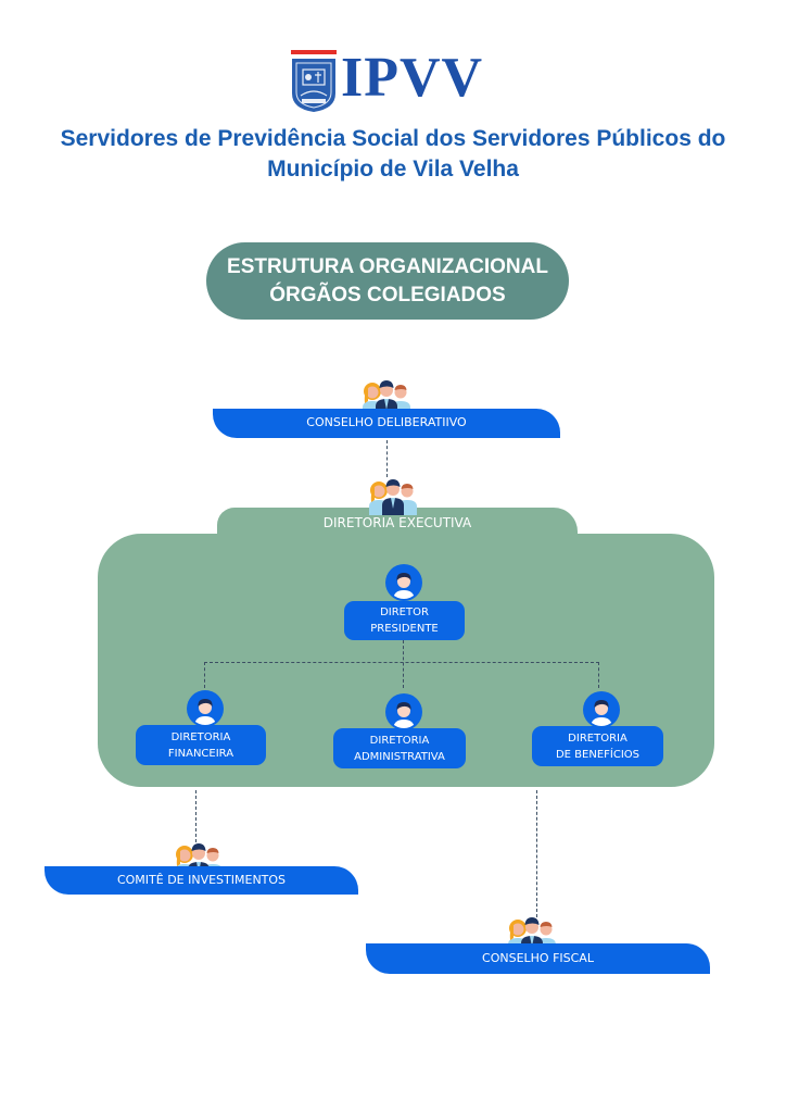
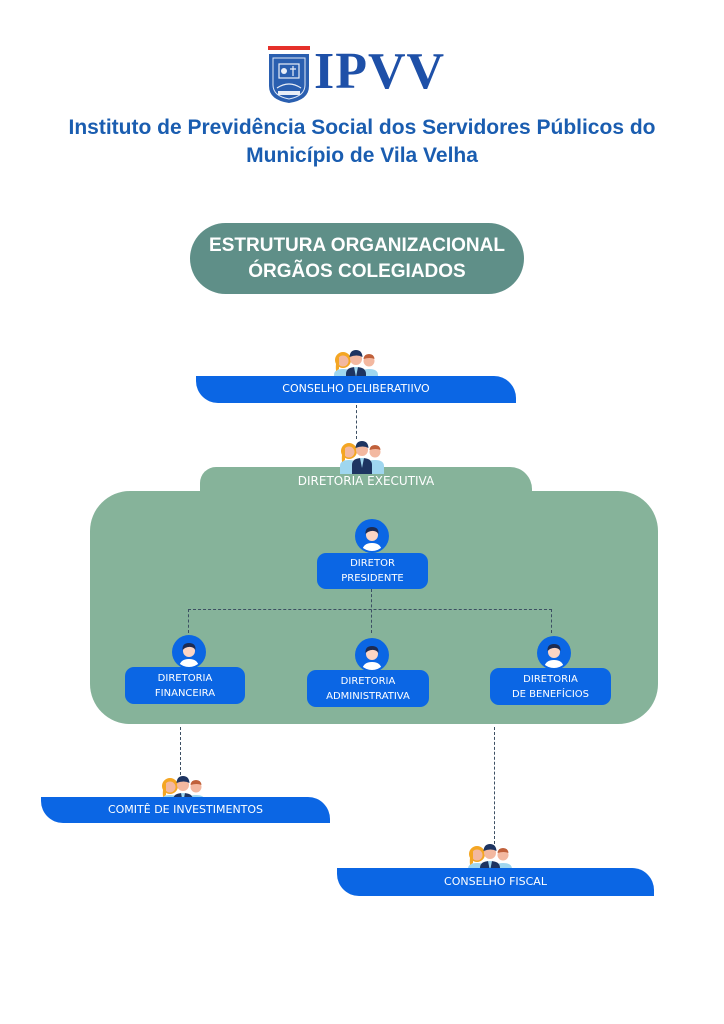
  IPVV
- Servidores de Previdência Social dos Servidores Públicos do
+ Instituto de Previdência Social dos Servidores Públicos do
  Município de Vila Velha
  ESTRUTURA ORGANIZACIONAL
  ÓRGÃOS COLEGIADOS
  CONSELHO DELIBERATIIVO
  DIRETORIA EXECUTIVA
  DIRETOR
  PRESIDENTE
  DIRETORIA
  FINANCEIRA
  DIRETORIA
  ADMINISTRATIVA
  DIRETORIA
  DE BENEFÍCIOS
  COMITÊ DE INVESTIMENTOS
  CONSELHO FISCAL
